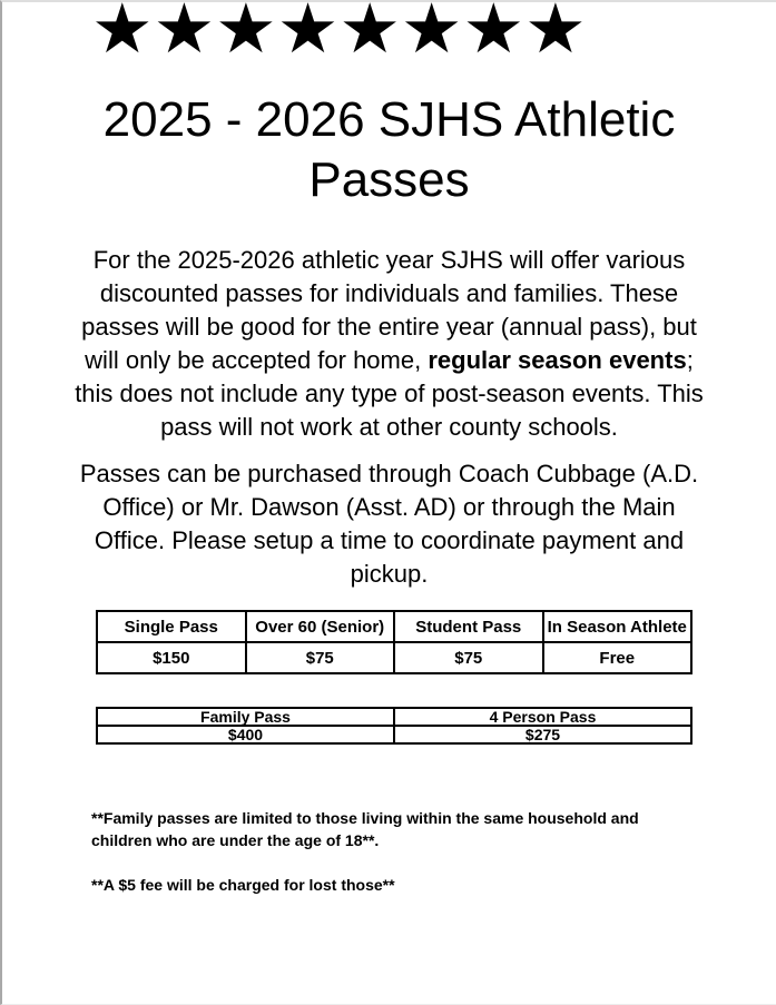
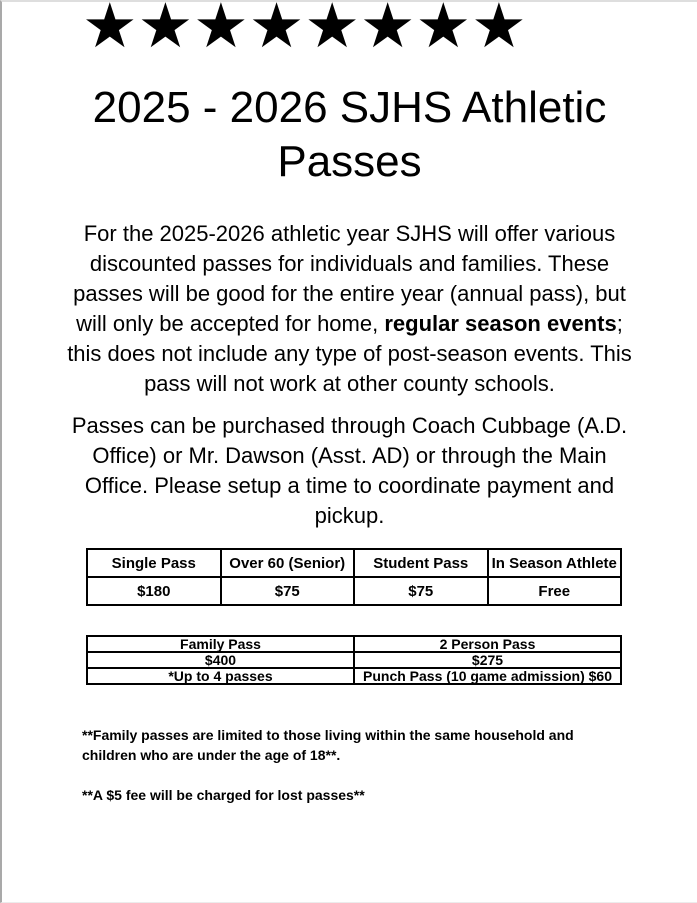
  ★★★★★★★★
  2025 - 2026 SJHS Athletic
  Passes
  For the 2025-2026 athletic year SJHS will offer various
  discounted passes for individuals and families. These
  passes will be good for the entire year (annual pass), but
  will only be accepted for home, regular season events;
  this does not include any type of post-season events. This
  pass will not work at other county schools.
  Passes can be purchased through Coach Cubbage (A.D.
  Office) or Mr. Dawson (Asst. AD) or through the Main
  Office. Please setup a time to coordinate payment and
  pickup.
  Single Pass	Over 60 (Senior)	Student Pass	In Season Athlete
- $150	$75	$75	Free
+ $180	$75	$75	Free
- Family Pass	4 Person Pass
+ Family Pass	2 Person Pass
  $400	$275
+ *Up to 4 passes	Punch Pass (10 game admission) $60
  **Family passes are limited to those living within the same household and
  children who are under the age of 18**.
- **A $5 fee will be charged for lost those**
+ **A $5 fee will be charged for lost passes**
